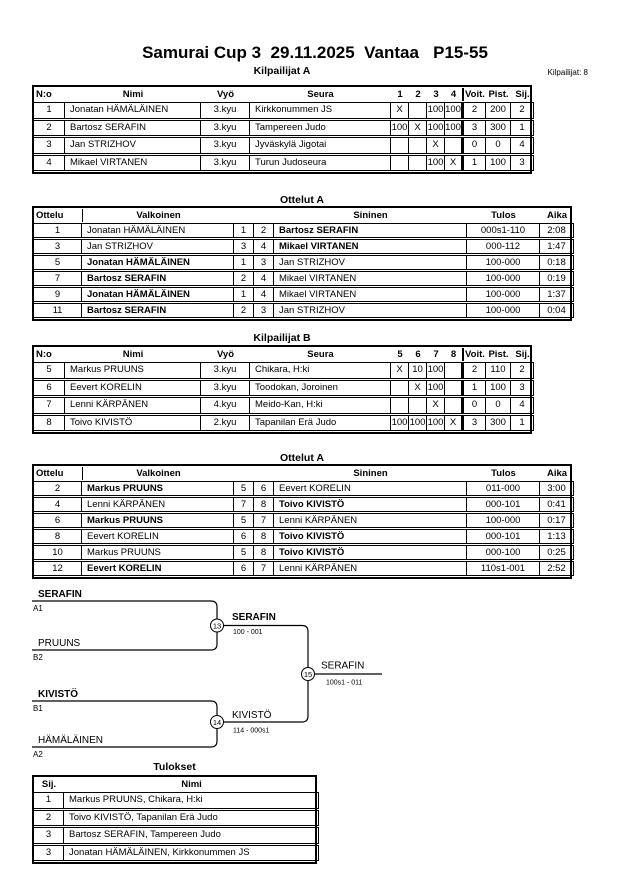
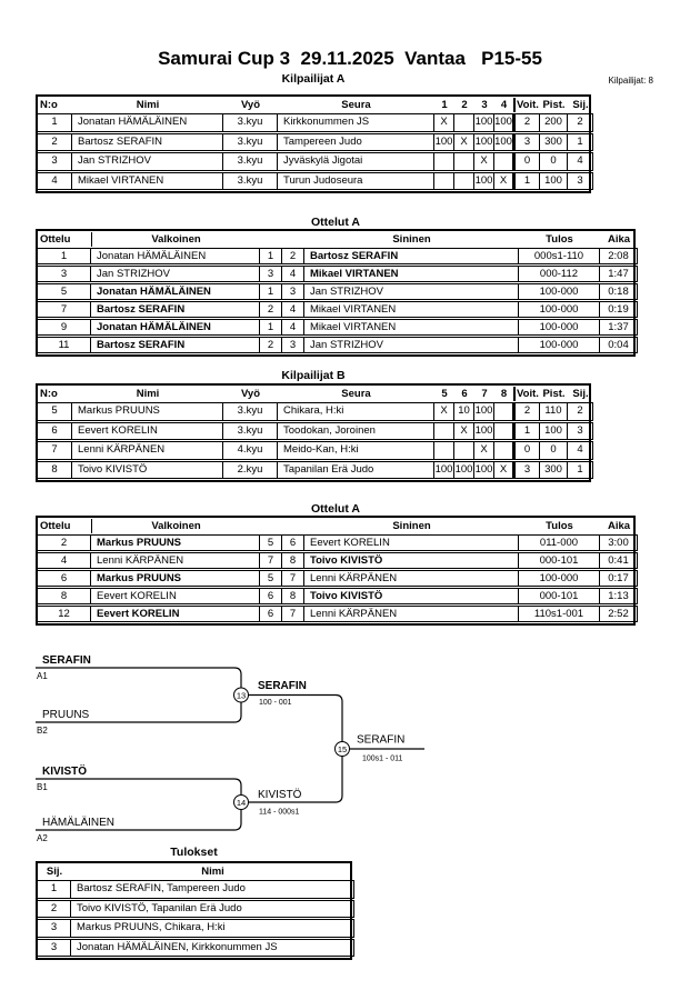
  Samurai Cup 3 29.11.2025 Vantaa P15-55
  Kilpailijat: 8
  Kilpailijat A
  N:o	Nimi	Vyö	Seura	1	2	3	4	Voit.	Pist.	Sij.
  1	Jonatan HÄMÄLÄINEN	3.kyu	Kirkkonummen JS	X		100	100	2	200	2
  2	Bartosz SERAFIN	3.kyu	Tampereen Judo	100	X	100	100	3	300	1
  3	Jan STRIZHOV	3.kyu	Jyväskylä Jigotai			X		0	0	4
  4	Mikael VIRTANEN	3.kyu	Turun Judoseura			100	X	1	100	3
  Ottelut A
  Ottelu	Valkoinen			Sininen	Tulos	Aika
  1	Jonatan HÄMÄLÄINEN	1	2	Bartosz SERAFIN	000s1-110	2:08
  3	Jan STRIZHOV	3	4	Mikael VIRTANEN	000-112	1:47
  5	Jonatan HÄMÄLÄINEN	1	3	Jan STRIZHOV	100-000	0:18
  7	Bartosz SERAFIN	2	4	Mikael VIRTANEN	100-000	0:19
  9	Jonatan HÄMÄLÄINEN	1	4	Mikael VIRTANEN	100-000	1:37
  11	Bartosz SERAFIN	2	3	Jan STRIZHOV	100-000	0:04
  Kilpailijat B
  N:o	Nimi	Vyö	Seura	5	6	7	8	Voit.	Pist.	Sij.
  5	Markus PRUUNS	3.kyu	Chikara, H:ki	X	10	100		2	110	2
  6	Eevert KORELIN	3.kyu	Toodokan, Joroinen		X	100		1	100	3
  7	Lenni KÄRPÄNEN	4.kyu	Meido-Kan, H:ki			X		0	0	4
  8	Toivo KIVISTÖ	2.kyu	Tapanilan Erä Judo	100	100	100	X	3	300	1
  Ottelut A
  Ottelu	Valkoinen			Sininen	Tulos	Aika
  2	Markus PRUUNS	5	6	Eevert KORELIN	011-000	3:00
  4	Lenni KÄRPÄNEN	7	8	Toivo KIVISTÖ	000-101	0:41
  6	Markus PRUUNS	5	7	Lenni KÄRPÄNEN	100-000	0:17
  8	Eevert KORELIN	6	8	Toivo KIVISTÖ	000-101	1:13
- 10	Markus PRUUNS	5	8	Toivo KIVISTÖ	000-100	0:25
  12	Eevert KORELIN	6	7	Lenni KÄRPÄNEN	110s1-001	2:52
  13
  14
  15
  SERAFIN
  A1
  PRUUNS
  B2
  SERAFIN
  KIVISTÖ
  B1
  HÄMÄLÄINEN
  A2
  KIVISTÖ
  SERAFIN
  Tulokset
  Sij.	Nimi
- 1	Markus PRUUNS, Chikara, H:ki
+ 1	Bartosz SERAFIN, Tampereen Judo
  2	Toivo KIVISTÖ, Tapanilan Erä Judo
- 3	Bartosz SERAFIN, Tampereen Judo
+ 3	Markus PRUUNS, Chikara, H:ki
  3	Jonatan HÄMÄLÄINEN, Kirkkonummen JS
